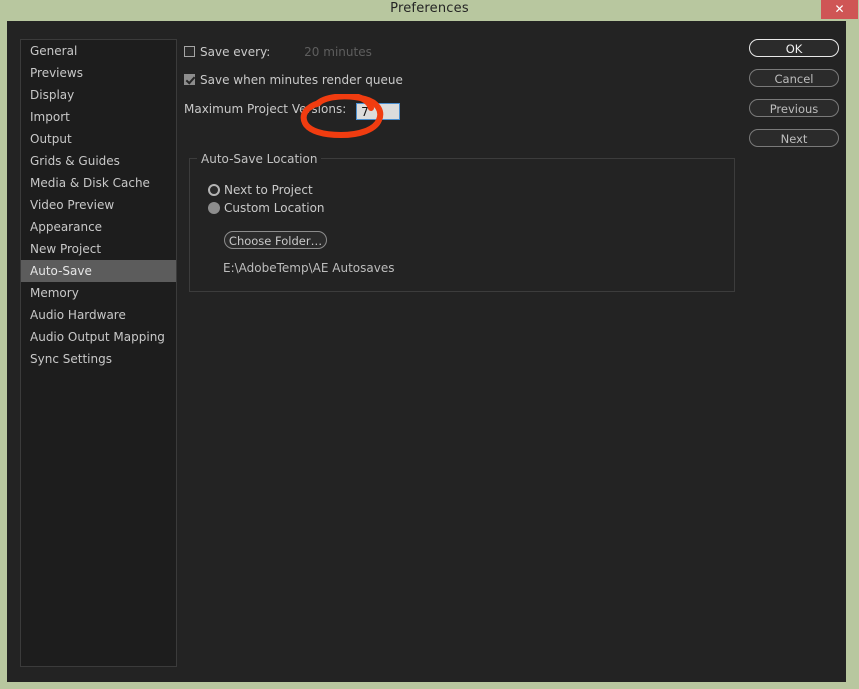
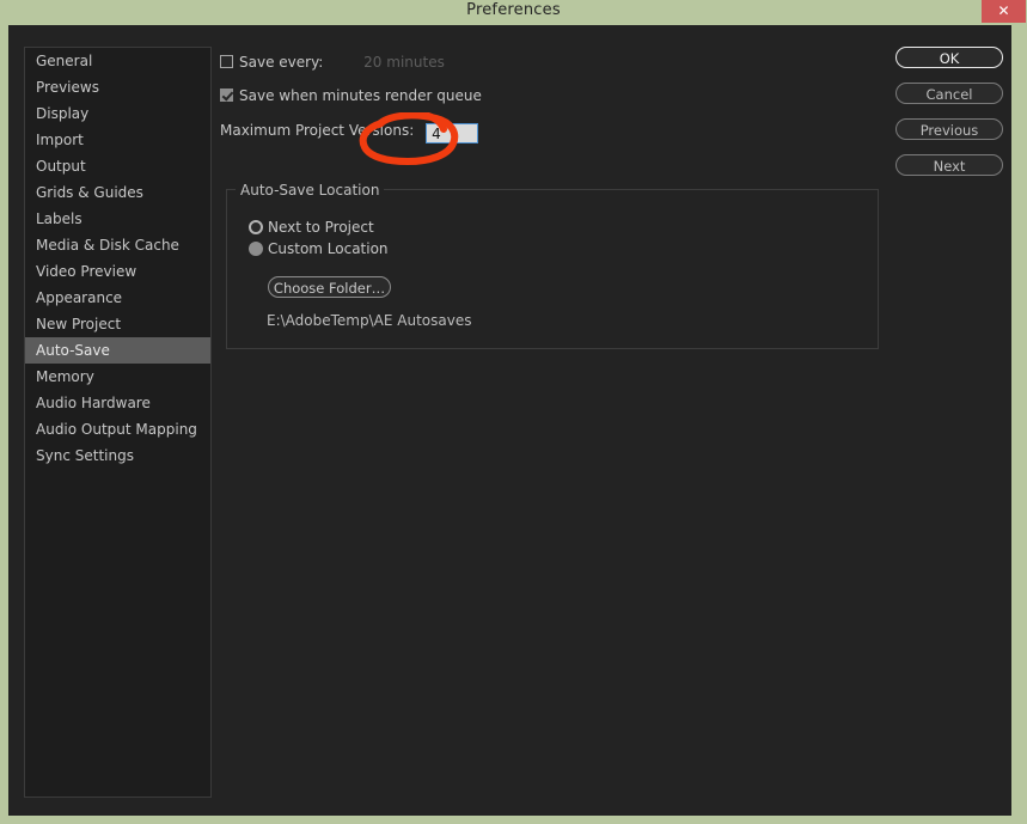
  Preferences
  ✕
  General
  Previews
  Display
  Import
  Output
  Grids & Guides
+ Labels
  Media & Disk Cache
  Video Preview
  Appearance
  New Project
  Auto-Save
  Memory
  Audio Hardware
  Audio Output Mapping
  Sync Settings
  Save every: 20 minutes
  Save when minutes render queue
- Maximum Project Vesions: 7
+ Maximum Project Vesions: 4
  Auto-Save Location
  Next to Project
  Custom Location
  Choose Folder…
  E:\AdobeTemp\AE Autosaves
  OK
  Cancel
  Previous
  Next
